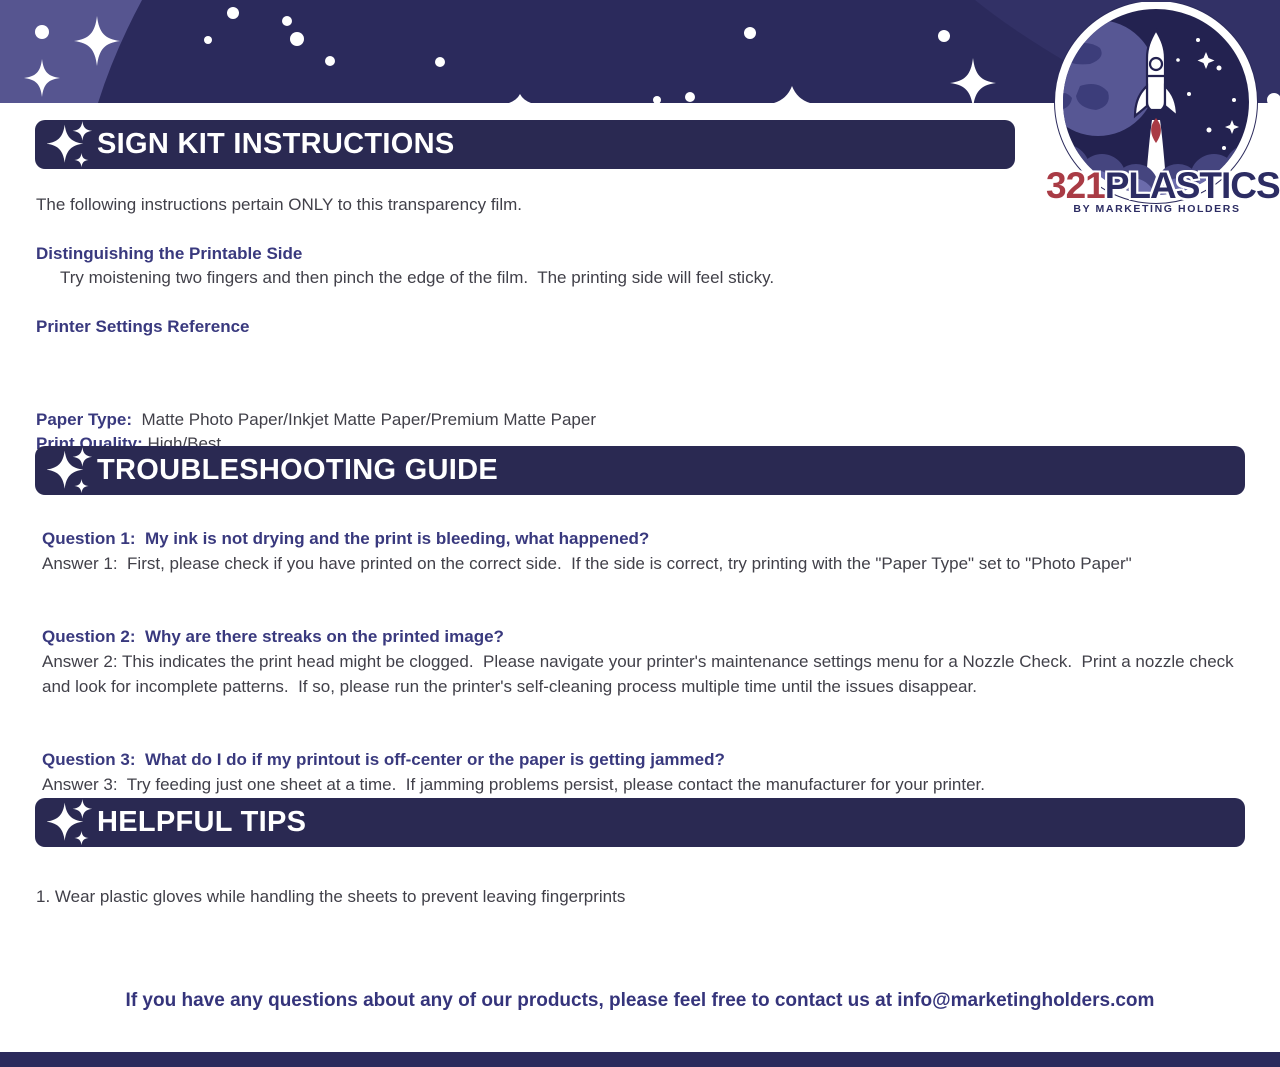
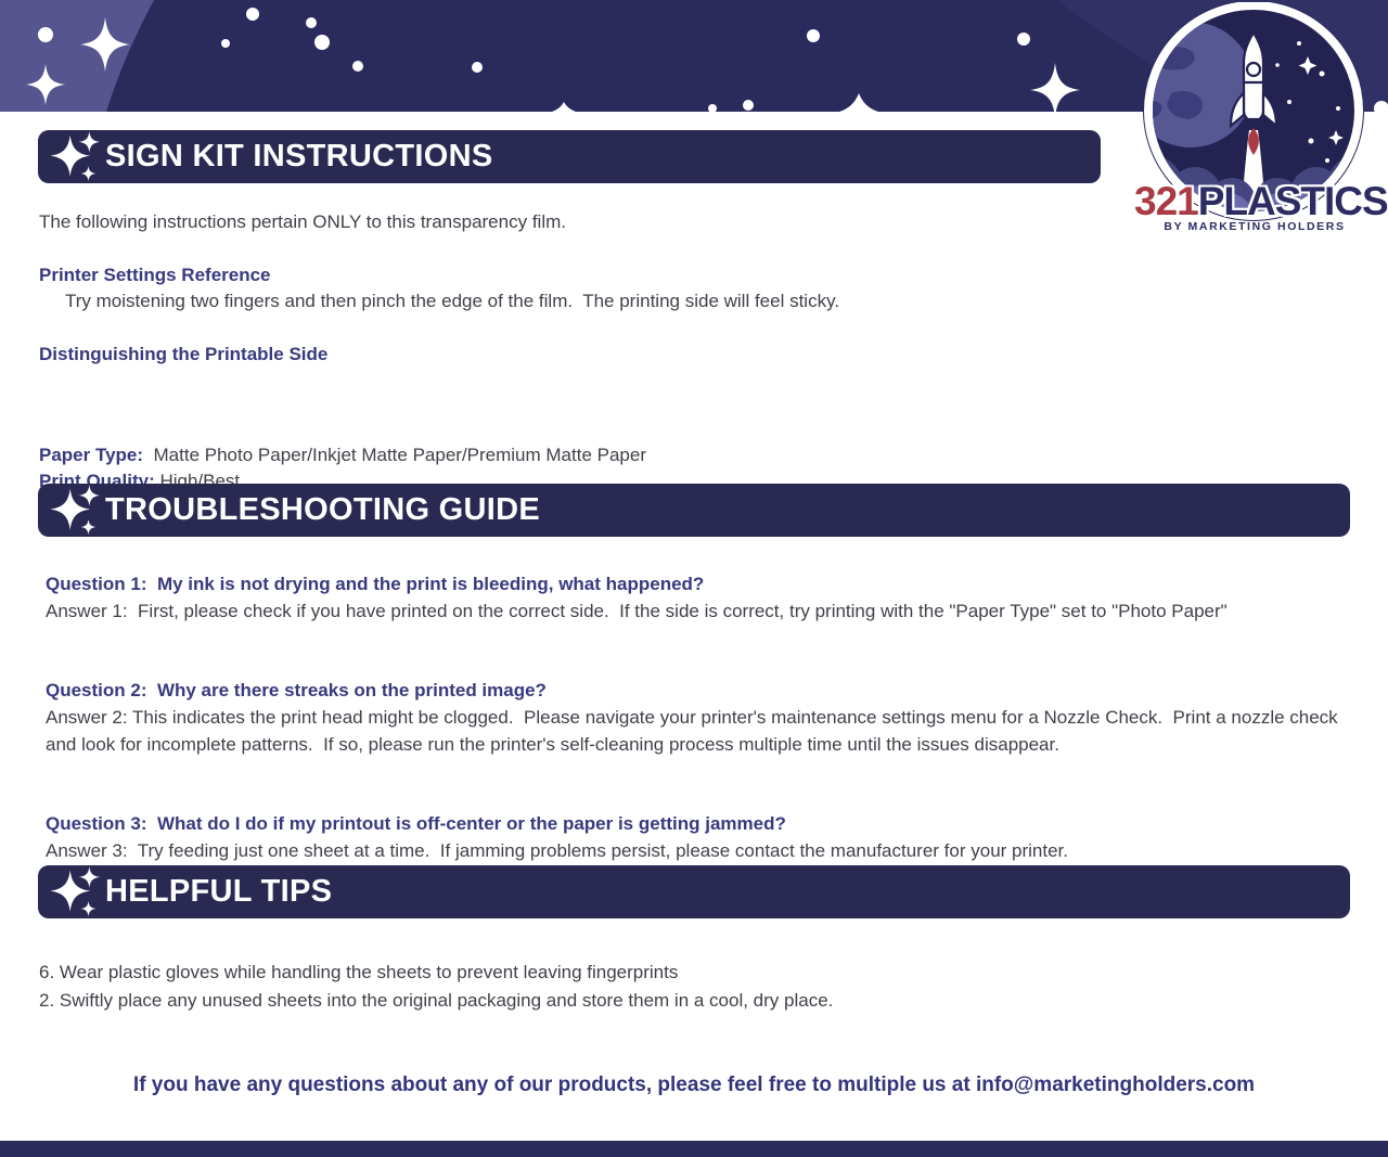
  321PLASTICS
  BY MARKETING HOLDERS
  SIGN KIT INSTRUCTIONS
  The following instructions pertain ONLY to this transparency film.
- Distinguishing the Printable Side
+ Printer Settings Reference
  Try moistening two fingers and then pinch the edge of the film. The printing side will feel sticky.
- Printer Settings Reference
+ Distinguishing the Printable Side
  Paper Type: Matte Photo Paper/Inkjet Matte Paper/Premium Matte Paper
  Print Quality: High/Best
  TROUBLESHOOTING GUIDE
  Question 1: My ink is not drying and the print is bleeding, what happened?
  Answer 1: First, please check if you have printed on the correct side. If the side is correct, try printing with the "Paper Type" set to "Photo Paper"
  Question 2: Why are there streaks on the printed image?
  Answer 2: This indicates the print head might be clogged. Please navigate your printer's maintenance settings menu for a Nozzle Check. Print a nozzle check and look for incomplete patterns. If so, please run the printer's self-cleaning process multiple time until the issues disappear.
  Question 3: What do I do if my printout is off-center or the paper is getting jammed?
  Answer 3: Try feeding just one sheet at a time. If jamming problems persist, please contact the manufacturer for your printer.
  HELPFUL TIPS
- 1. Wear plastic gloves while handling the sheets to prevent leaving fingerprints
+ 6. Wear plastic gloves while handling the sheets to prevent leaving fingerprints
+ 2. Swiftly place any unused sheets into the original packaging and store them in a cool, dry place.
- If you have any questions about any of our products, please feel free to contact us at info@marketingholders.com
+ If you have any questions about any of our products, please feel free to multiple us at info@marketingholders.com
